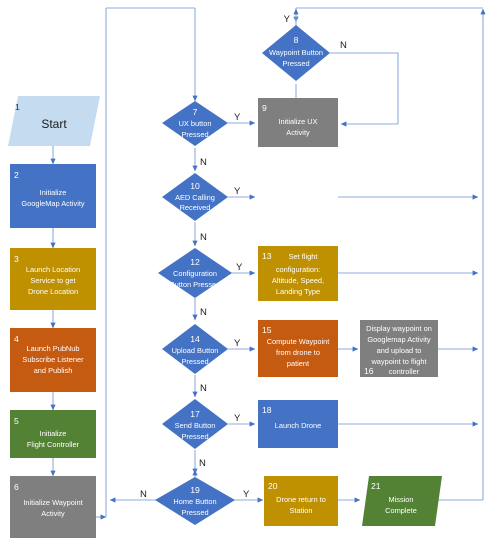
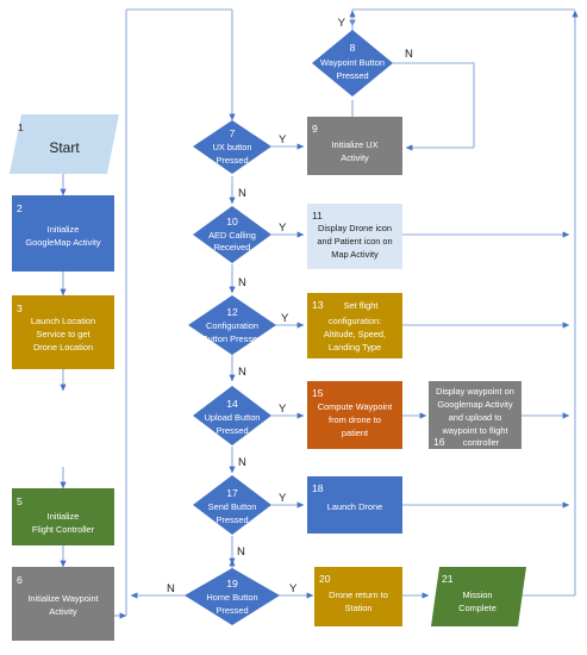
  1
  Start
  2
  Initialize
  GoogleMap Activity
  3
  Launch Location
  Service to get
  Drone Location
- 4
- Launch PubNub
- Subscribe Listener
- and Publish
  5
  Initialize
  Flight Controller
  6
  Initialize Waypoint
  Activity
  8
  Waypoint Button
  Pressed
  Y
  N
  7
  UX button
  Pressed
  Y
  N
  9
  Initialize UX
  Activity
  10
  AED Calling
  Received
  Y
  N
+ 11
+ Display Drone icon
+ and Patient icon on
+ Map Activity
  12
  Configuration
  Button Pressed
  Y
  N
  13
  Set flight
  configuration:
  Altitude, Speed,
  Landing Type
  14
  Upload Button
  Pressed
  Y
  N
  15
  Compute Waypoint
  from drone to
  patient
  Display waypoint on
  Googlemap Activity
  and upload to
  waypoint to flight
  controller
  16
  17
  Send Button
  Pressed
  Y
  N
  18
  Launch Drone
  19
  Home Button
  Pressed
  Y
  N
  20
  Drone return to
  Station
  21
  Mission
  Complete
